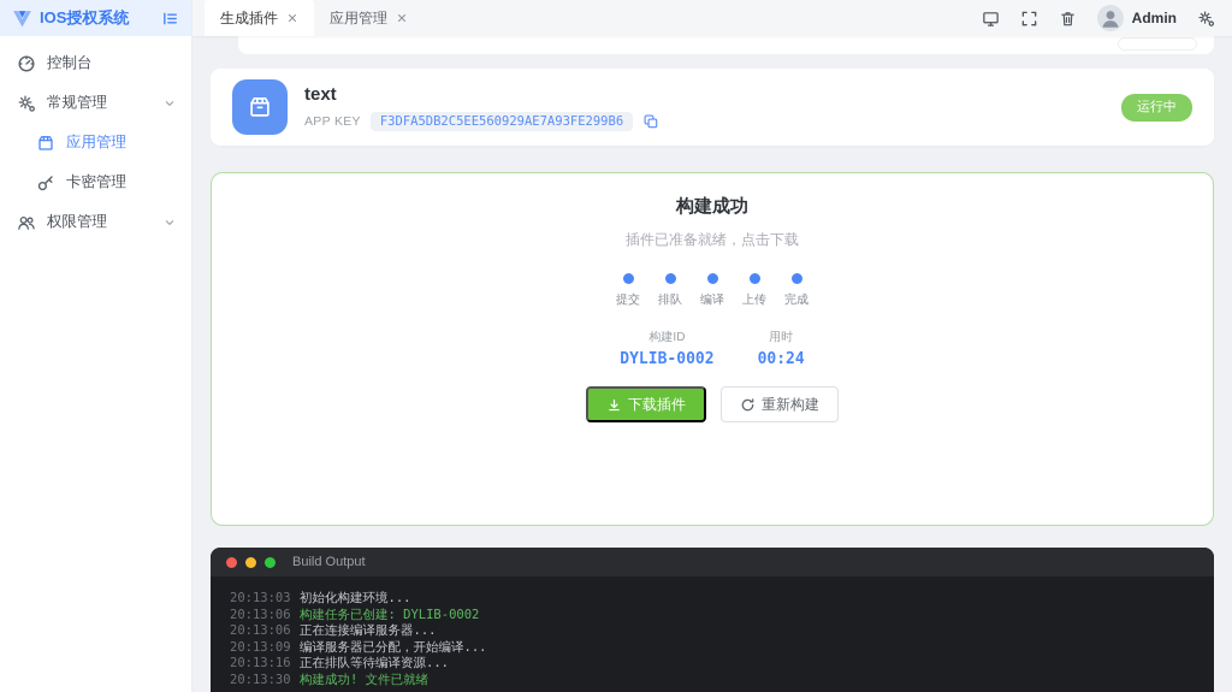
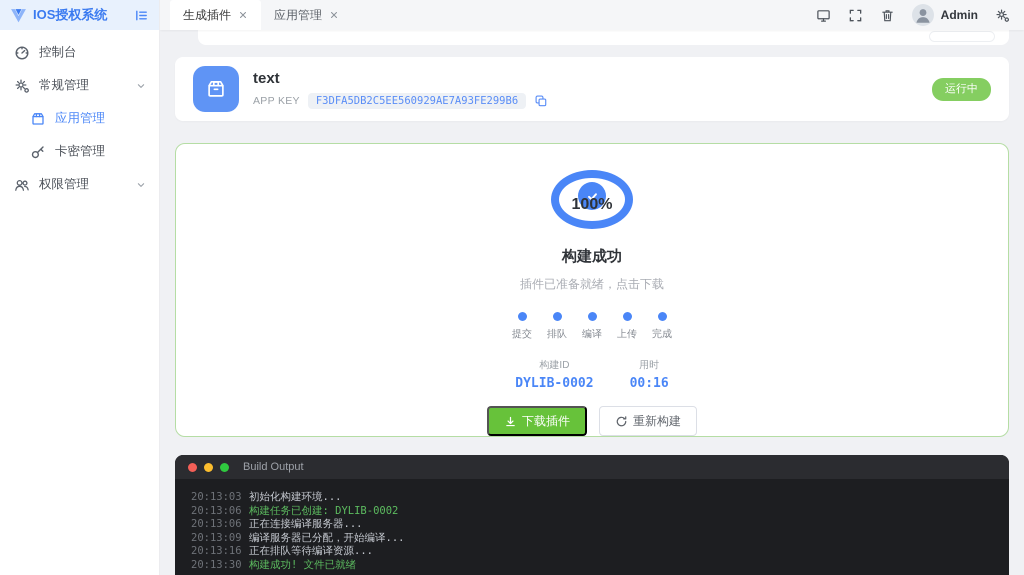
  IOS授权系统
  控制台
  常规管理
  应用管理
  卡密管理
  权限管理
  生成插件
  应用管理
  Admin
  text
  APP KEY
  F3DFA5DB2C5EE560929AE7A93FE299B6
  运行中
+ 100%
  构建成功
  插件已准备就绪，点击下载
  提交
  排队
  编译
  上传
  完成
  构建ID
  DYLIB-0002
  用时
- 00:24
+ 00:16
  下载插件
  重新构建
  Build Output
  20:13:03
  初始化构建环境...
  20:13:06
  构建任务已创建: DYLIB-0002
  20:13:06
  正在连接编译服务器...
  20:13:09
  编译服务器已分配，开始编译...
  20:13:16
  正在排队等待编译资源...
  20:13:30
  构建成功! 文件已就绪
